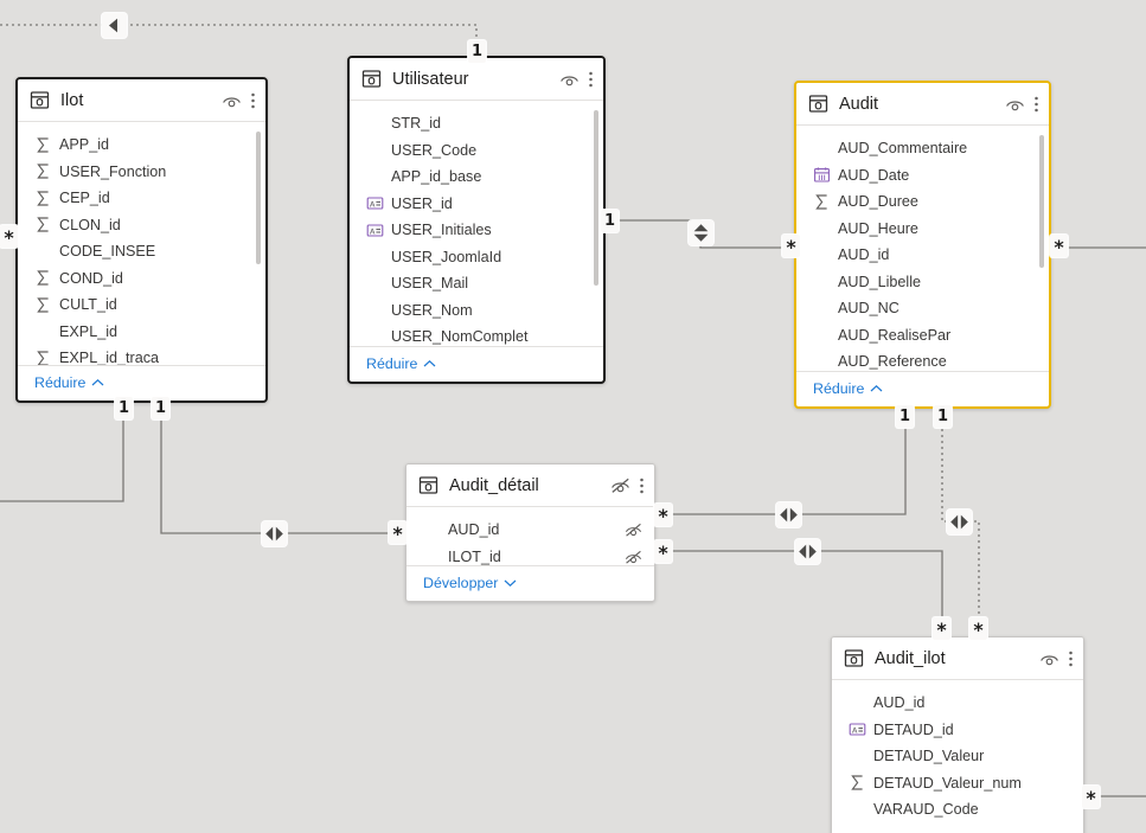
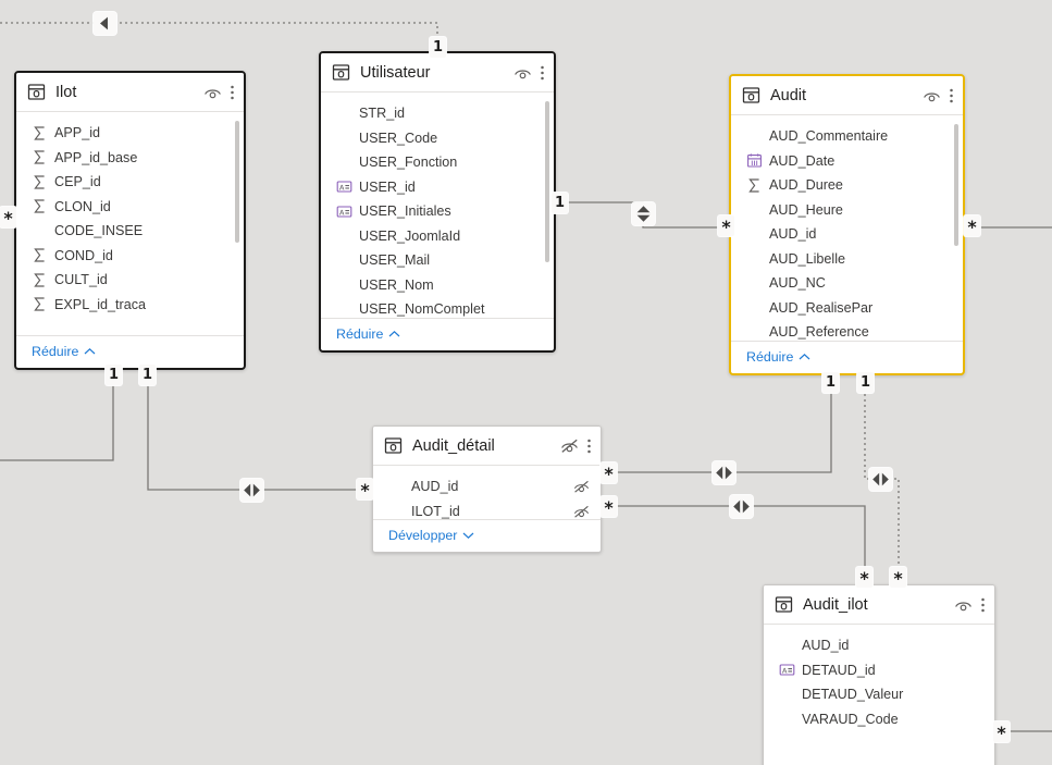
  Ilot
  APP_id
- USER_Fonction
+ APP_id_base
  CEP_id
  CLON_id
  CODE_INSEE
  COND_id
  CULT_id
- EXPL_id
  EXPL_id_traca
  Réduire
  Utilisateur
  STR_id
  USER_Code
- APP_id_base
+ USER_Fonction
  A
  USER_id
  A
  USER_Initiales
  USER_JoomlaId
  USER_Mail
  USER_Nom
  USER_NomComplet
  Réduire
  Audit
  AUD_Commentaire
  AUD_Date
  AUD_Duree
  AUD_Heure
  AUD_id
  AUD_Libelle
  AUD_NC
  AUD_RealisePar
  AUD_Reference
  Réduire
  Audit_détail
  AUD_id
  ILOT_id
  Développer
  Audit_ilot
  AUD_id
  A
  DETAUD_id
  DETAUD_Valeur
- DETAUD_Valeur_num
  VARAUD_Code
  *
  1
  1
  1
  1
  *
  *
  1
  1
  *
  *
  *
  *
  *
  *
